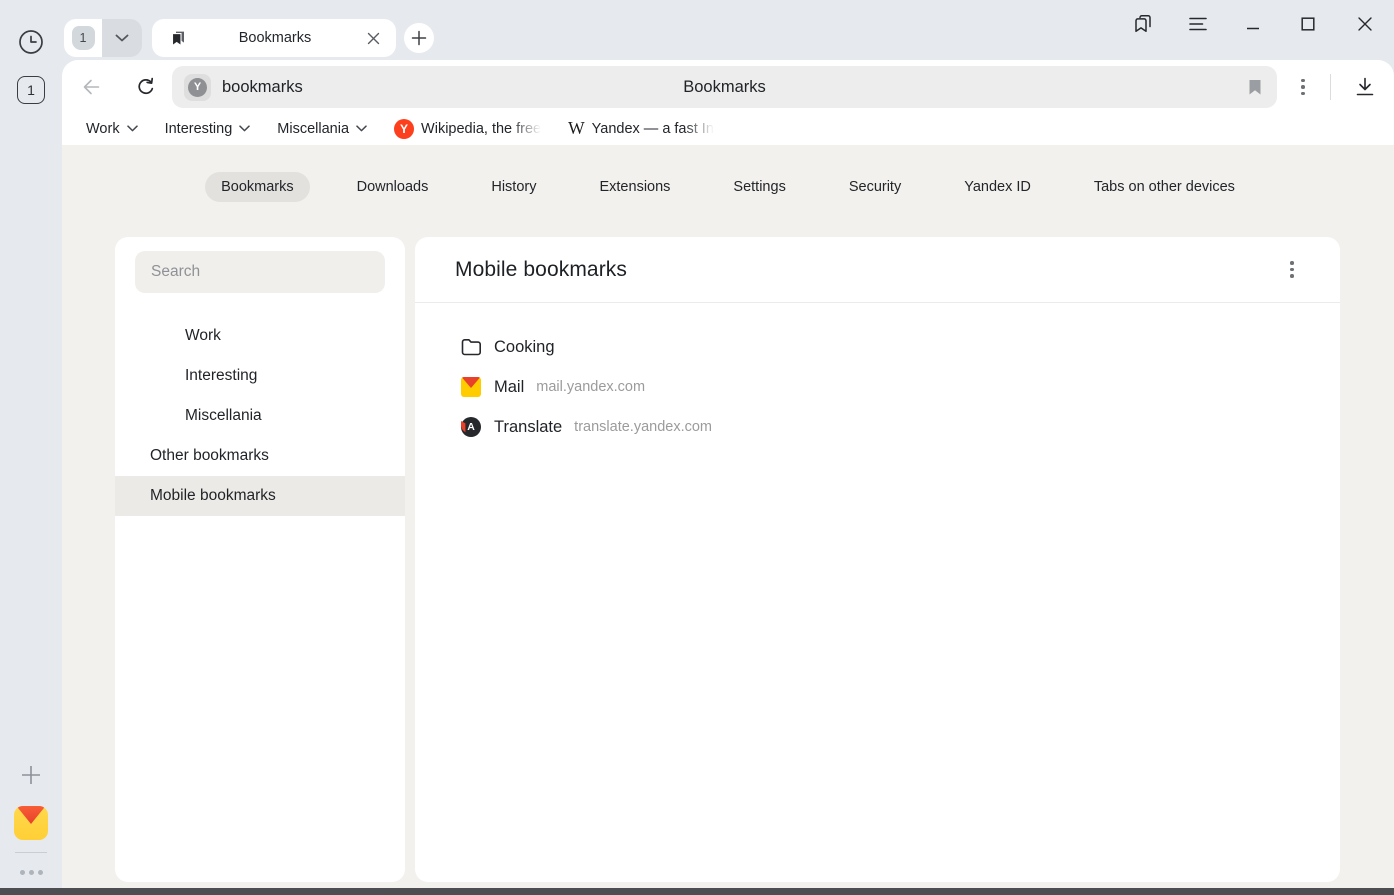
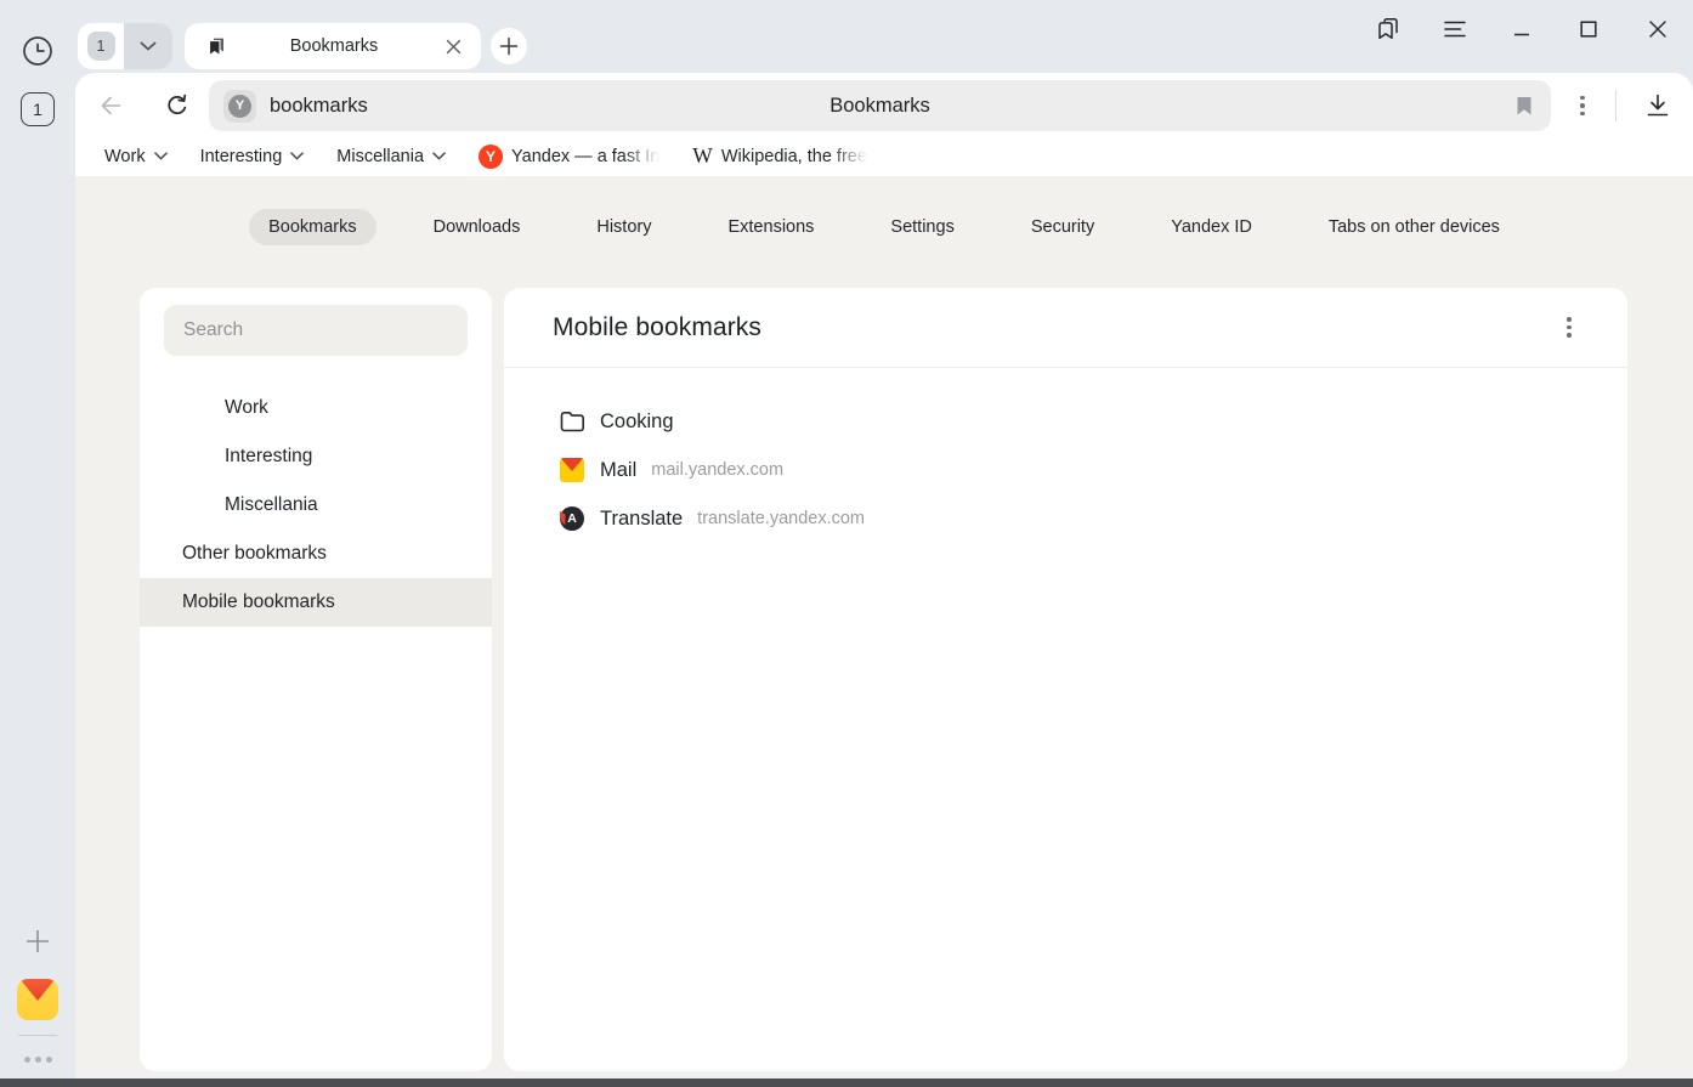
  1
  1
  Bookmarks
  Y
  bookmarks
  Bookmarks
  Work
  Interesting
  Miscellania
  Y
- Wikipedia, the free
+ Yandex — a fast In
  W
- Yandex — a fast In
+ Wikipedia, the free
  Bookmarks
  Downloads
  History
  Extensions
  Settings
  Security
  Yandex ID
  Tabs on other devices
  Search
  Work
  Interesting
  Miscellania
  Other bookmarks
  Mobile bookmarks
  Mobile bookmarks
  Cooking
  Mail
  mail.yandex.com
  A
  Translate
  translate.yandex.com
